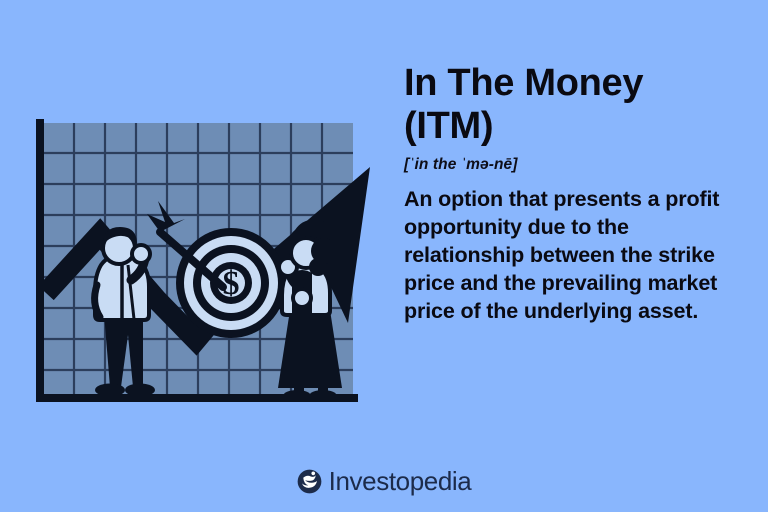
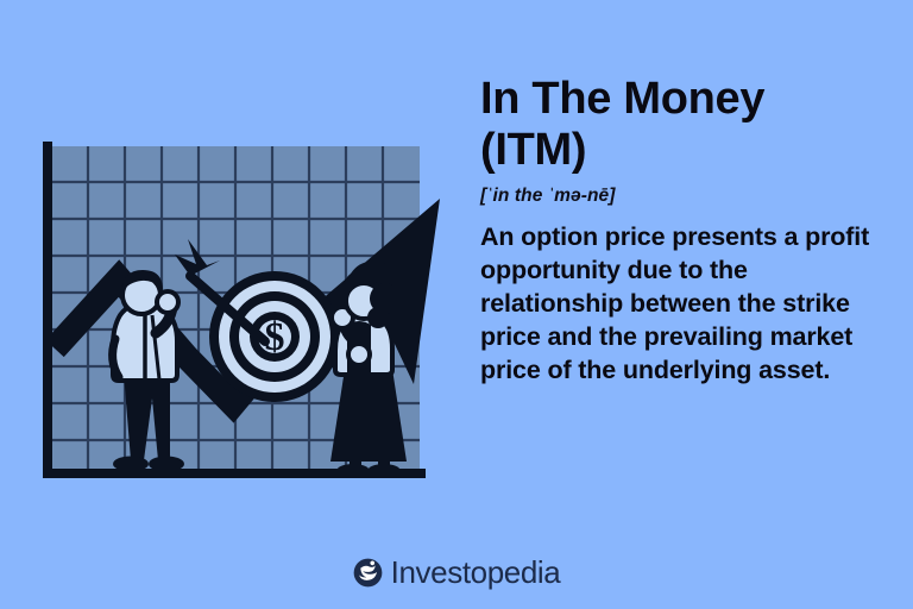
  $
  In The Money
  (ITM)
  [ˈin the ˈmə-nē]
- An option that presents a profit opportunity due to the relationship between the strike price and the prevailing market price of the underlying asset.
+ An option price presents a profit opportunity due to the relationship between the strike price and the prevailing market price of the underlying asset.
  Investopedia
